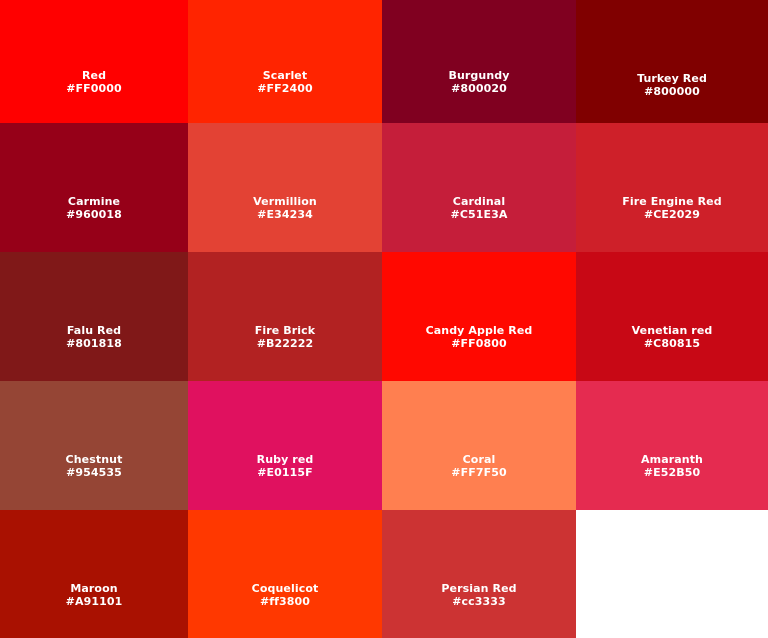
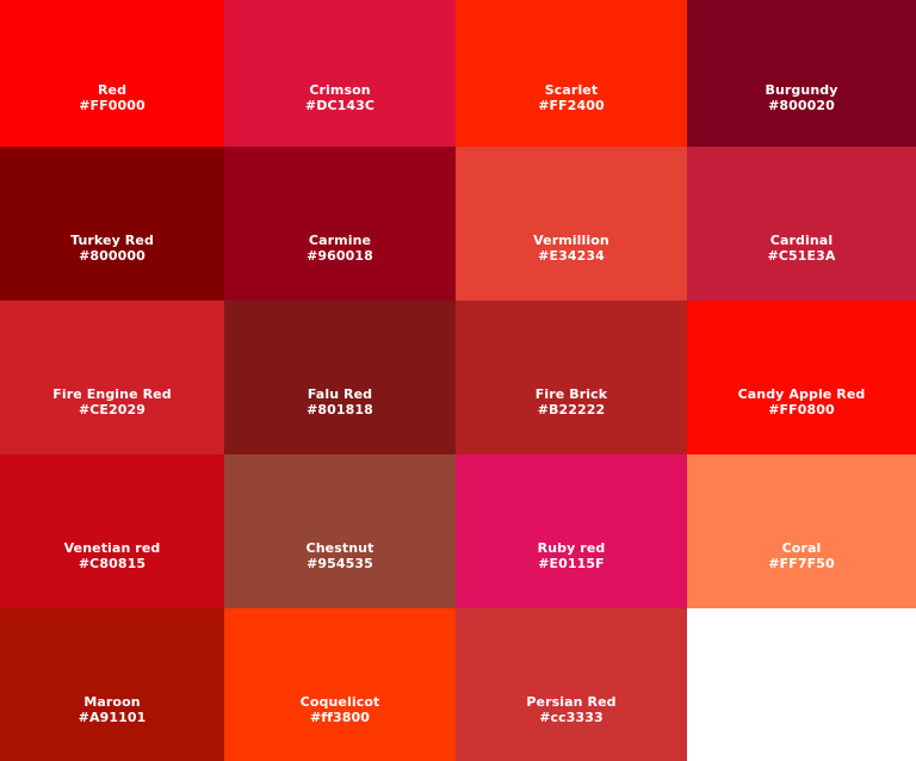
  Red
  #FF0000
+ Crimson
+ #DC143C
  Scarlet
  #FF2400
  Burgundy
  #800020
  Turkey Red
  #800000
  Carmine
  #960018
  Vermillion
  #E34234
  Cardinal
  #C51E3A
  Fire Engine Red
  #CE2029
  Falu Red
  #801818
  Fire Brick
  #B22222
  Candy Apple Red
  #FF0800
  Venetian red
  #C80815
  Chestnut
  #954535
  Ruby red
  #E0115F
  Coral
  #FF7F50
- Amaranth
- #E52B50
  Maroon
  #A91101
  Coquelicot
  #ff3800
  Persian Red
  #cc3333
